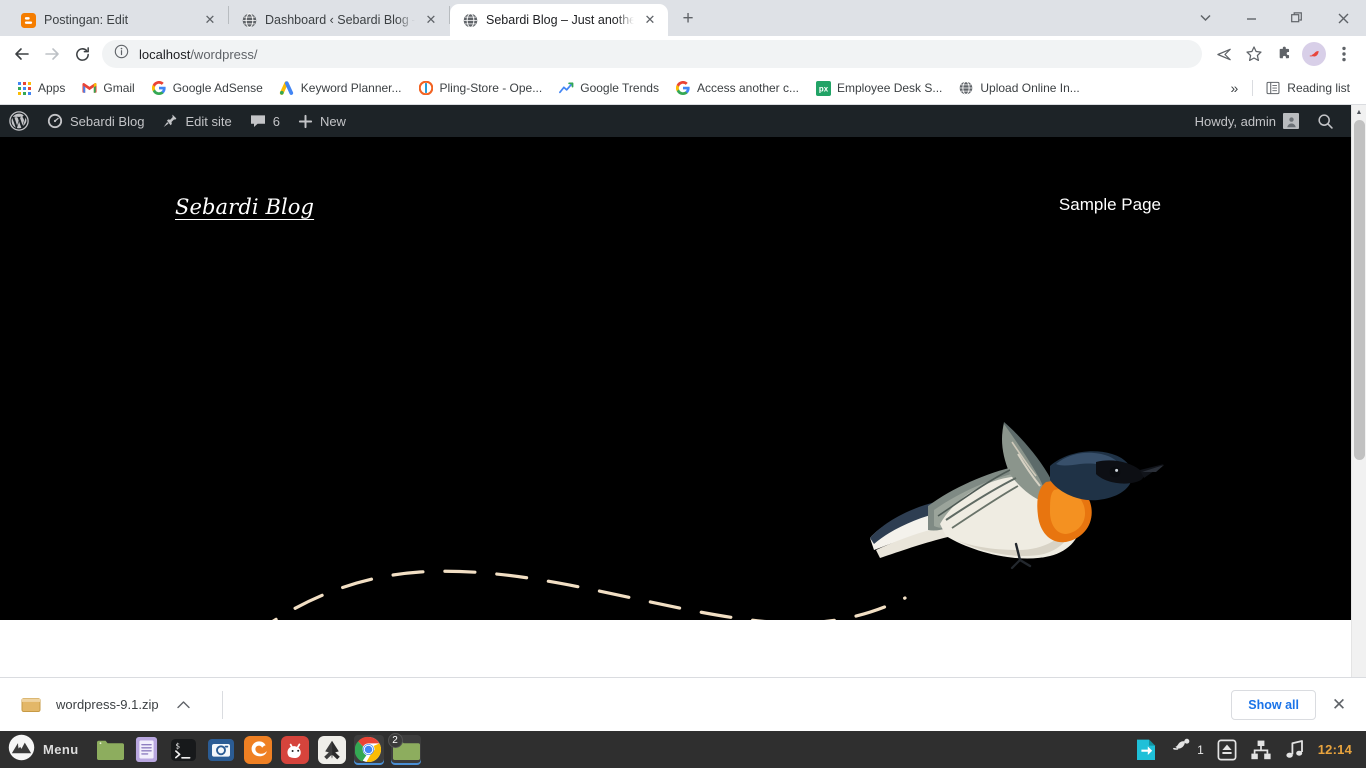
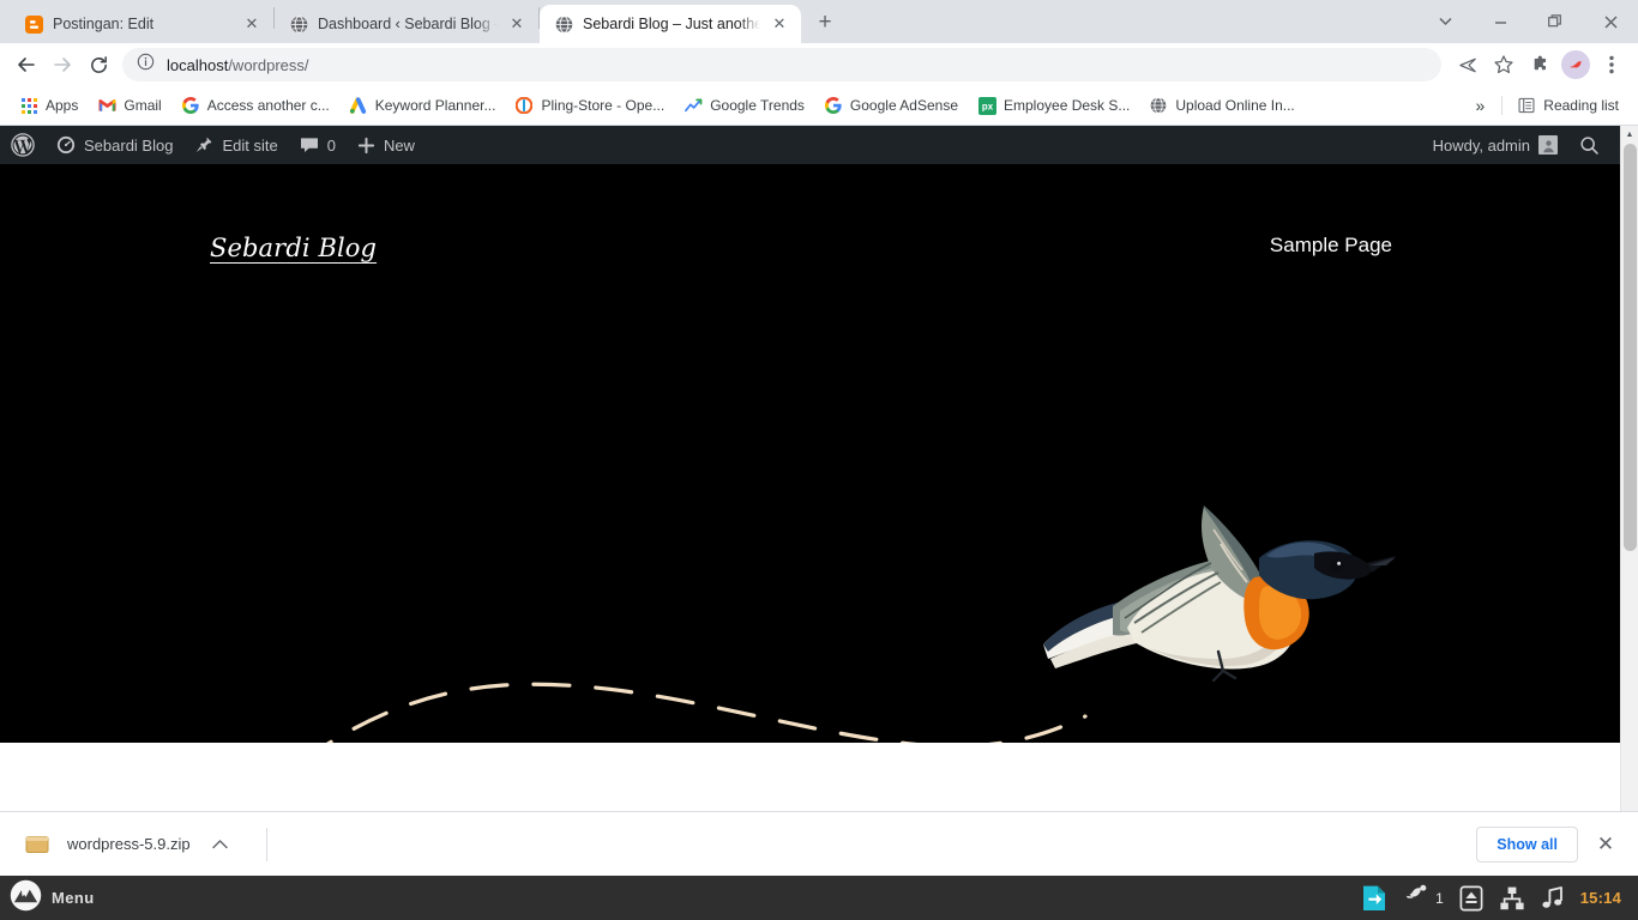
  Postingan: Edit
  ✕
  Dashboard ‹ Sebardi Blog
  ✕
  Sebardi Blog – Just anothe
  ✕
  +
  localhost/wordpress/
  Apps
  Gmail
- Google AdSense
+ Access another c...
  Keyword Planner...
  Pling-Store - Ope...
  Google Trends
- Access another c...
+ Google AdSense
  px
  Employee Desk S...
  Upload Online In...
  »
  Reading list
  Sebardi Blog
  Edit site
- 6
+ 0
  New
  Howdy, admin
  Sebardi Blog
  Sample Page
- wordpress-9.1.zip
+ wordpress-5.9.zip
  Show all
  ✕
  Menu
- $
- 2
  1
- 12:14
+ 15:14
